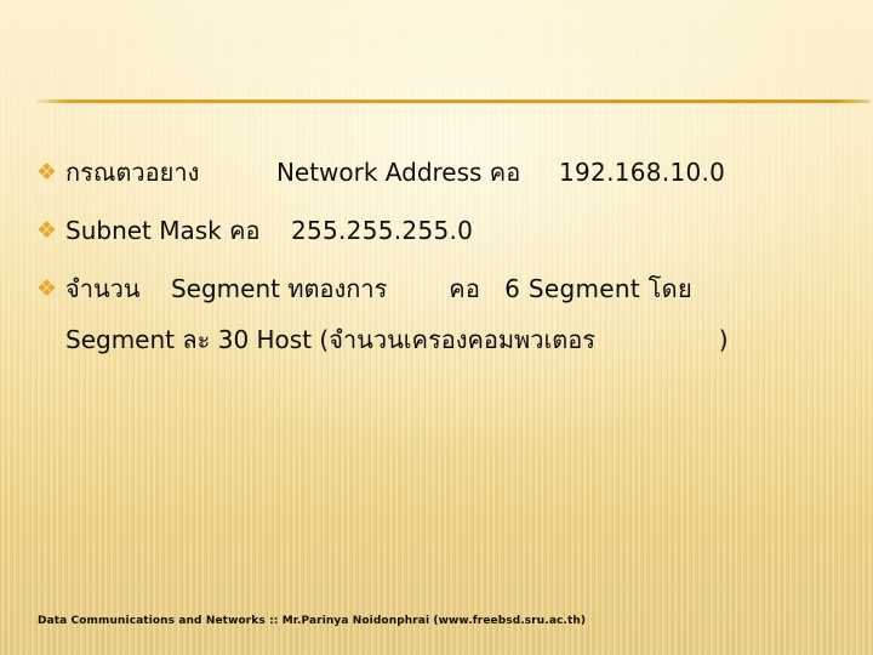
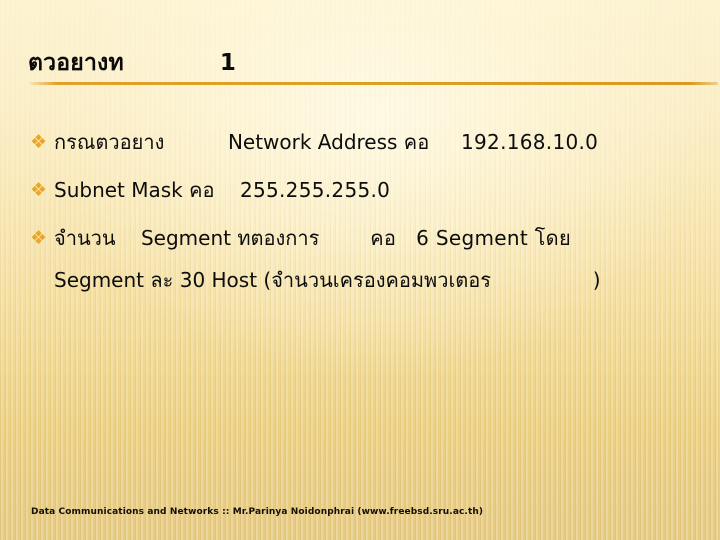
+ ตวอยางท
+ 1
  ❖
  กรณตวอยาง Network Address คอ 192.168.10.0
  ❖
  Subnet Mask คอ 255.255.255.0
  ❖
  จำนวน Segment ทตองการ คอ 6 Segment โดย
  Segment ละ 30 Host (จำนวนเครองคอมพวเตอร )
  Data Communications and Networks :: Mr.Parinya Noidonphrai (www.freebsd.sru.ac.th)
